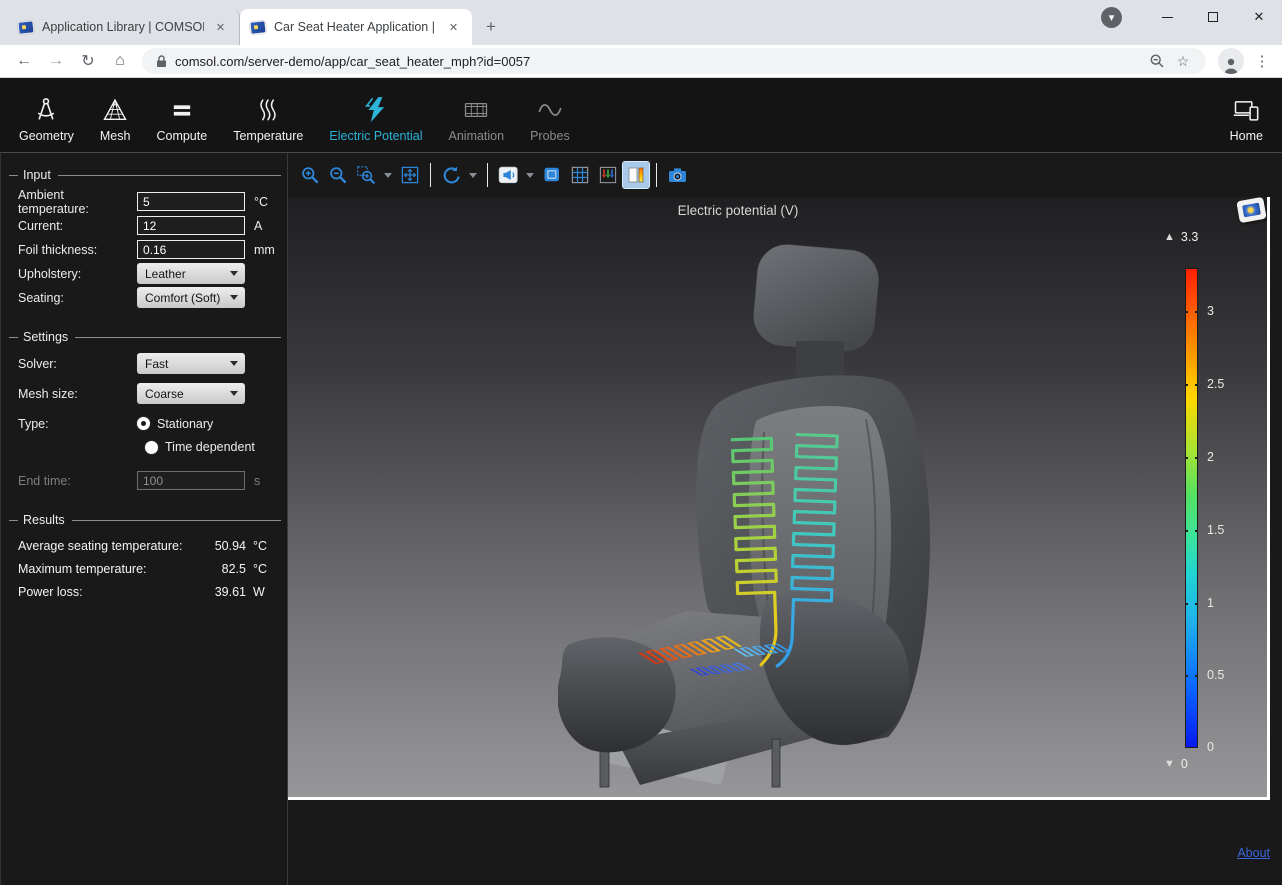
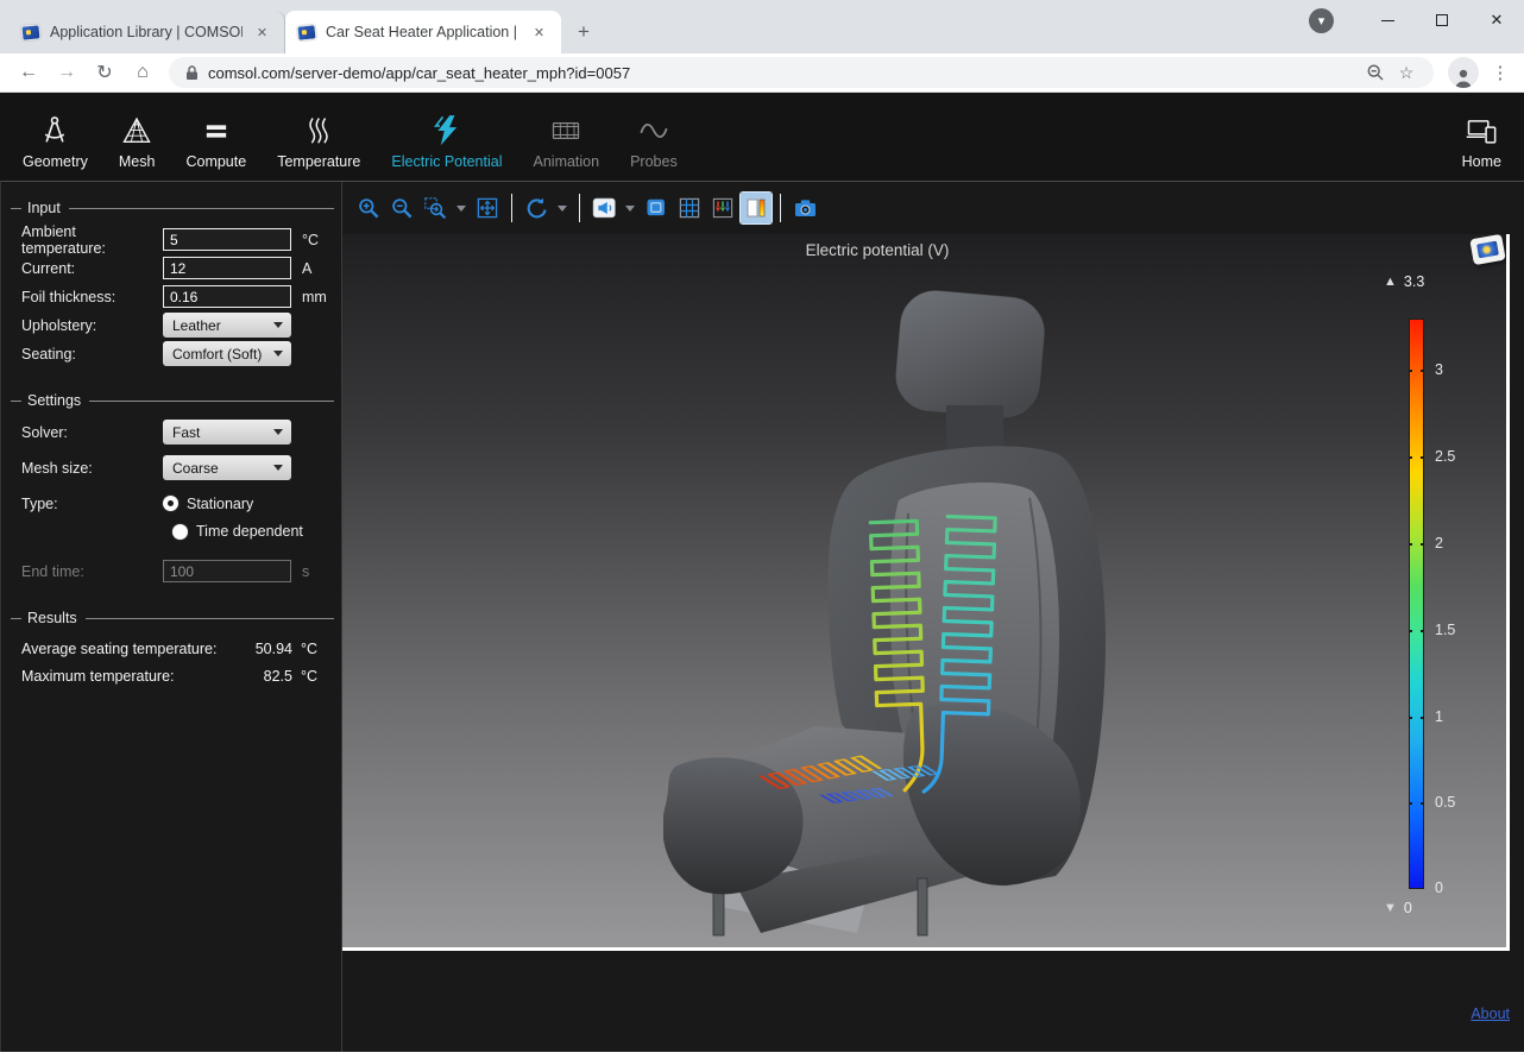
  Application Library | COMSO
  ✕
  Car Seat Heater Application |
  ✕
  +
  ▾
  ✕
  ←
  →
  ↻
  ⌂
  comsol.com/server-demo/app/car_seat_heater_mph?id=0057
  ☆
  ⋮
  Geometry
  Mesh
  Compute
  Temperature
  Electric Potential
  Animation
  Probes
  Home
  Input
  Ambient temperature:
  5
  °C
  Current:
  12
  A
  Foil thickness:
  0.16
  mm
  Upholstery:
  Leather
  Seating:
  Comfort (Soft)
  Settings
  Solver:
  Fast
  Mesh size:
  Coarse
  Type:
  Stationary
  Time dependent
  End time:
  100
  s
  Results
  Average seating temperature:
  50.94
  °C
  Maximum temperature:
  82.5
  °C
- Power loss:
- 39.61
- W
  Electric potential (V)
  ▲
  3.3
  3
  2.5
  2
  1.5
  1
  0.5
  0
  ▼
  0
  About
